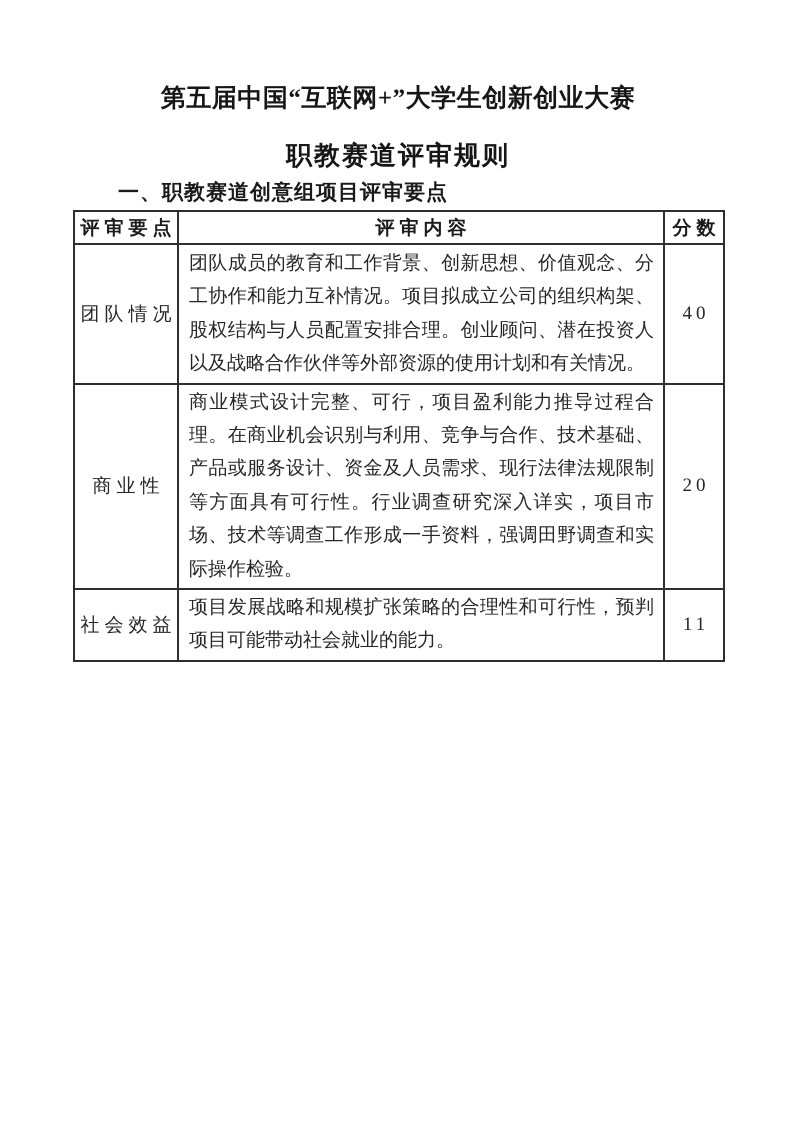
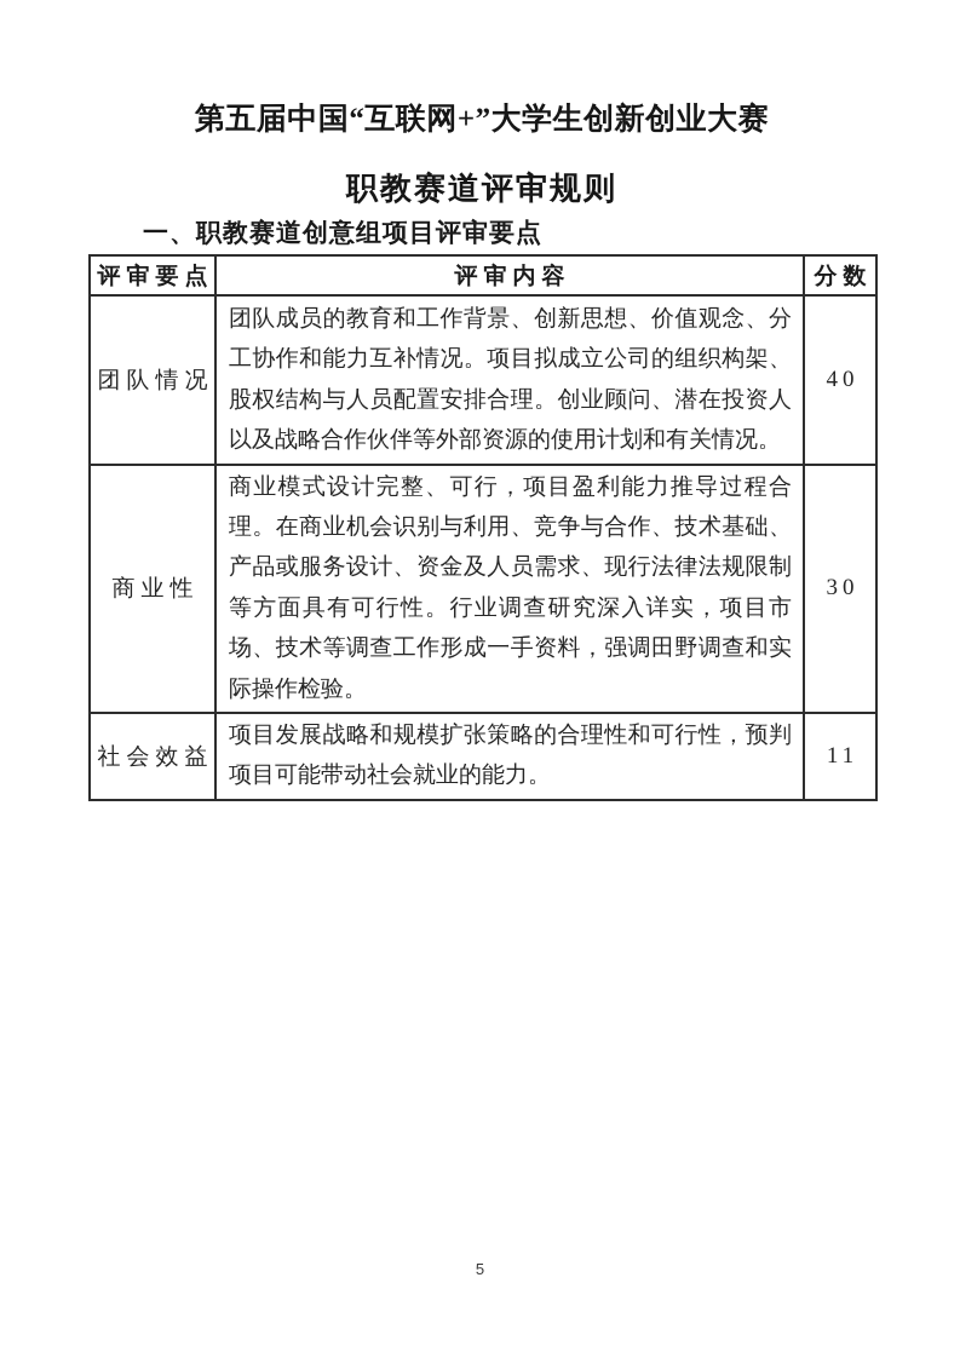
  第五届中国“互联网+”大学生创新创业大赛
  职教赛道评审规则
  一、职教赛道创意组项目评审要点
  评审要点	评审内容	分数
  团队情况	团队成员的教育和工作背景、创新思想、价值观念、分工协作和能力互补情况。项目拟成立公司的组织构架、股权结构与人员配置安排合理。创业顾问、潜在投资人以及战略合作伙伴等外部资源的使用计划和有关情况。	40
- 商业性	商业模式设计完整、可行，项目盈利能力推导过程合理。在商业机会识别与利用、竞争与合作、技术基础、产品或服务设计、资金及人员需求、现行法律法规限制等方面具有可行性。行业调查研究深入详实，项目市场、技术等调查工作形成一手资料，强调田野调查和实际操作检验。	20
+ 商业性	商业模式设计完整、可行，项目盈利能力推导过程合理。在商业机会识别与利用、竞争与合作、技术基础、产品或服务设计、资金及人员需求、现行法律法规限制等方面具有可行性。行业调查研究深入详实，项目市场、技术等调查工作形成一手资料，强调田野调查和实际操作检验。	30
  社会效益	项目发展战略和规模扩张策略的合理性和可行性，预判项目可能带动社会就业的能力。	11
+ 5
